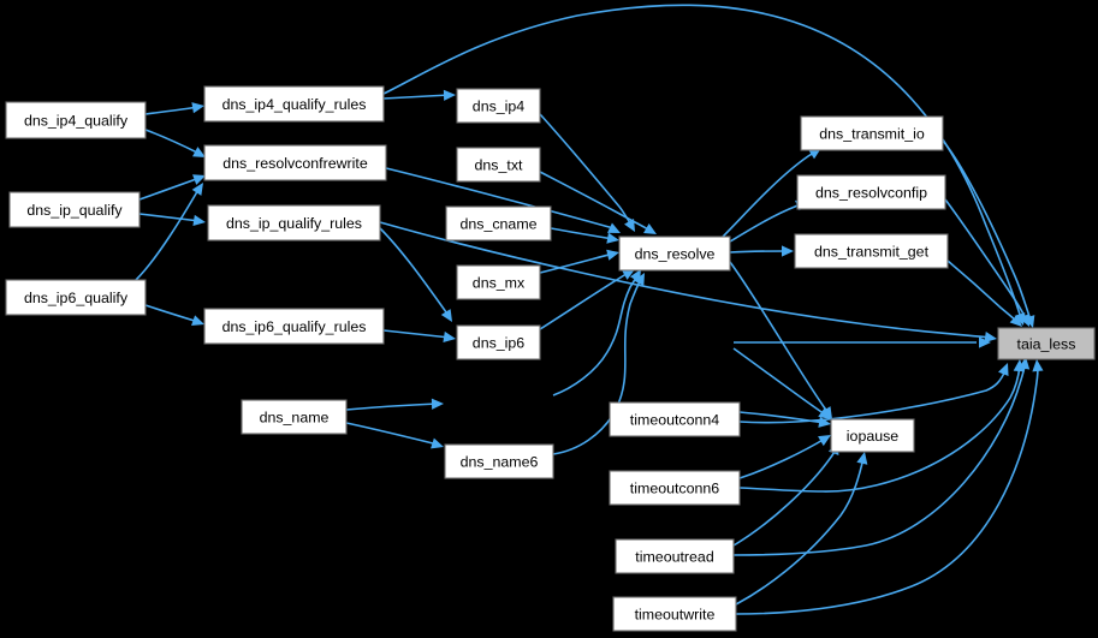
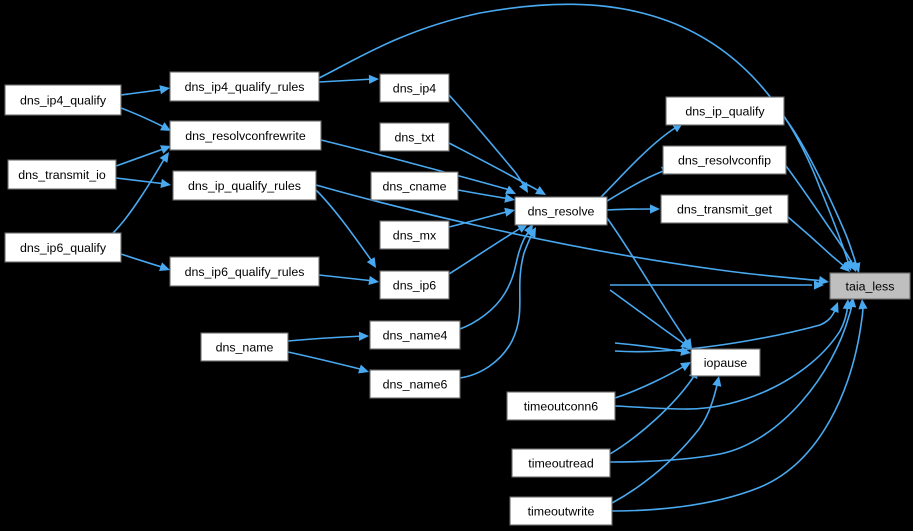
  dns_ip4_qualify
- dns_ip_qualify
+ dns_transmit_io
  dns_ip6_qualify
  dns_ip4_qualify_rules
  dns_resolvconfrewrite
  dns_ip_qualify_rules
  dns_ip6_qualify_rules
  dns_name
  dns_ip4
  dns_txt
  dns_cname
  dns_mx
  dns_ip6
+ dns_name4
  dns_name6
  dns_resolve
- timeoutconn4
  timeoutconn6
  timeoutread
  timeoutwrite
- dns_transmit_io
+ dns_ip_qualify
  dns_resolvconfip
  dns_transmit_get
  iopause
  taia_less
